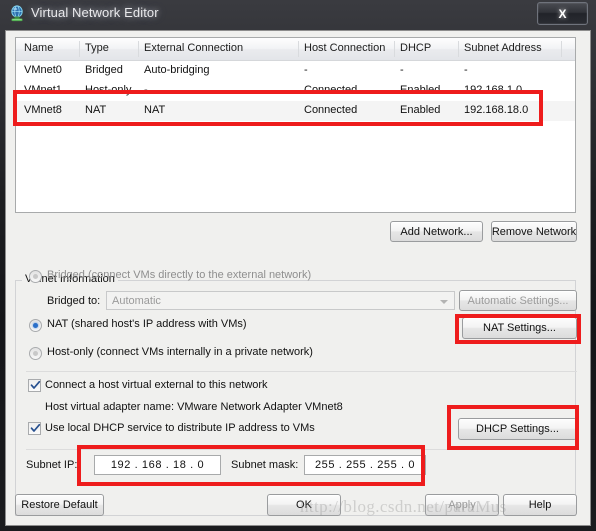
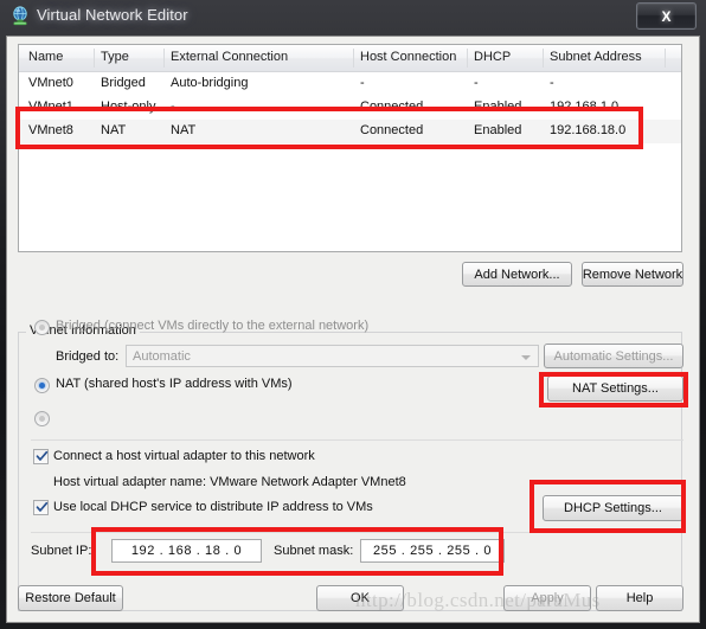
  Virtual Network Editor
  X
  Name
  Type
  External Connection
  Host Connection
  DHCP
  Subnet Address
  VMnet0
  Bridged
  Auto-bridging
  -
  -
  -
  VMnet1
  Host-only
  -
  Connected
  Enabled
  192.168.1.0
  VMnet8
  NAT
  NAT
  Connected
  Enabled
  192.168.18.0
  Add Network...
  Remove Network
  net Information
  Bridged (connect VMs directly to the external network)
  Bridged to:
  Automatic
  Automatic Settings...
  NAT (shared host's IP address with VMs)
  NAT Settings...
- Host-only (connect VMs internally in a private network)
- Connect a host virtual external to this network
+ Connect a host virtual adapter to this network
  Host virtual adapter name: VMware Network Adapter VMnet8
  Use local DHCP service to distribute IP address to VMs
  DHCP Settings...
  Subnet IP:
  192 . 168 . 18 . 0
  Subnet mask:
  255 . 255 . 255 . 0
  Restore Default
  OK
  Apply
  Help
  http://blog.csdn.net/paraMus
